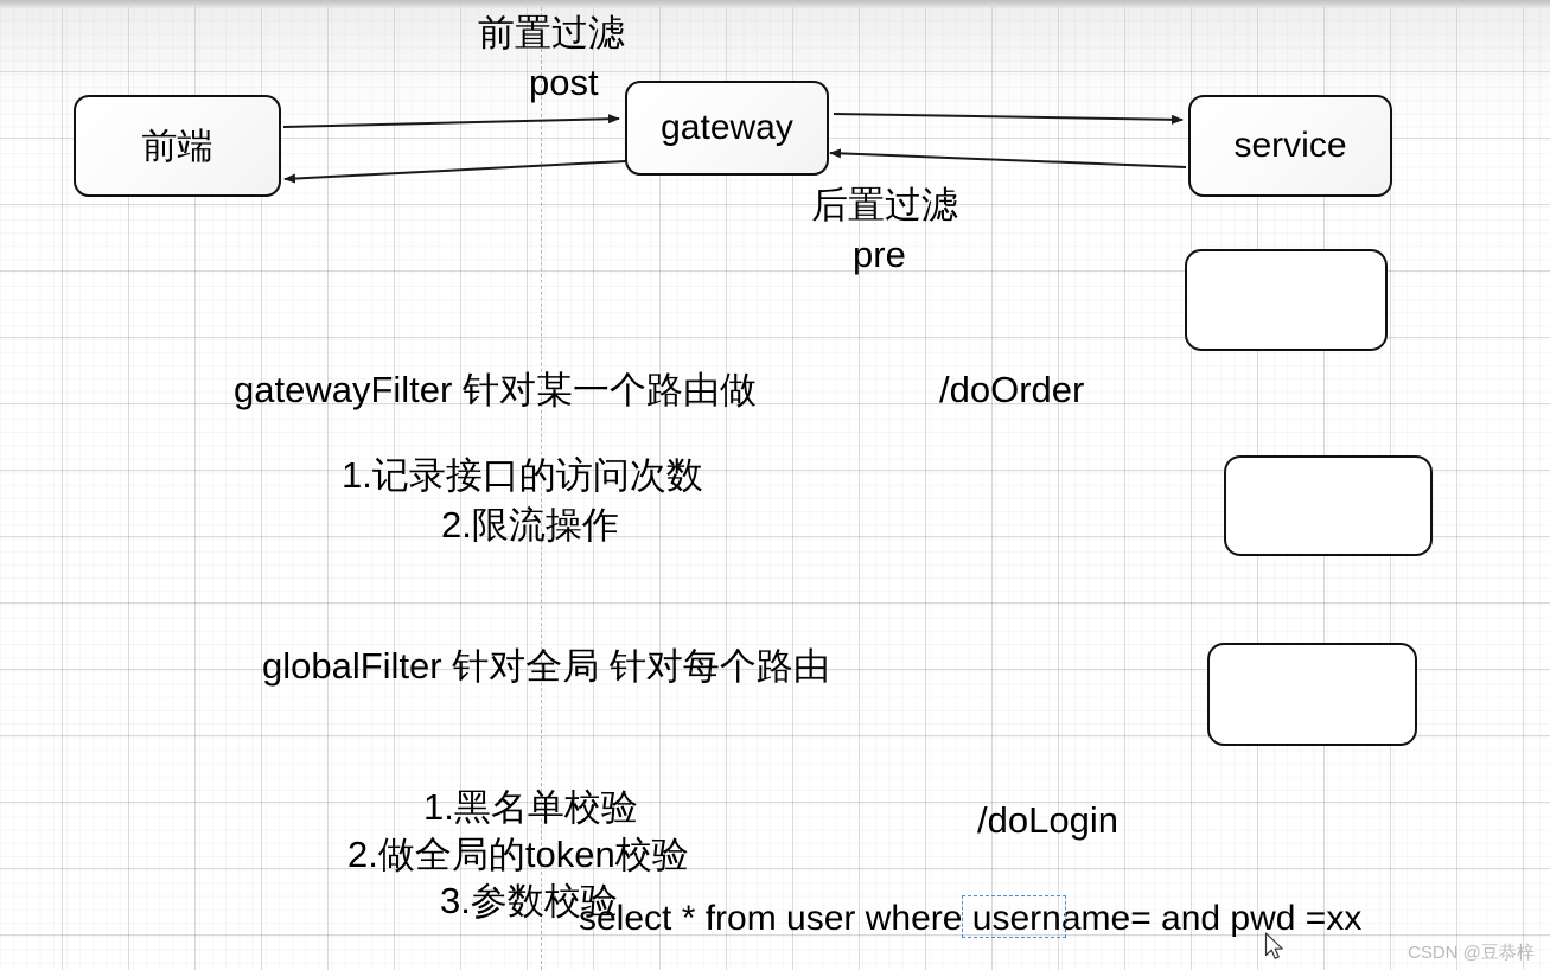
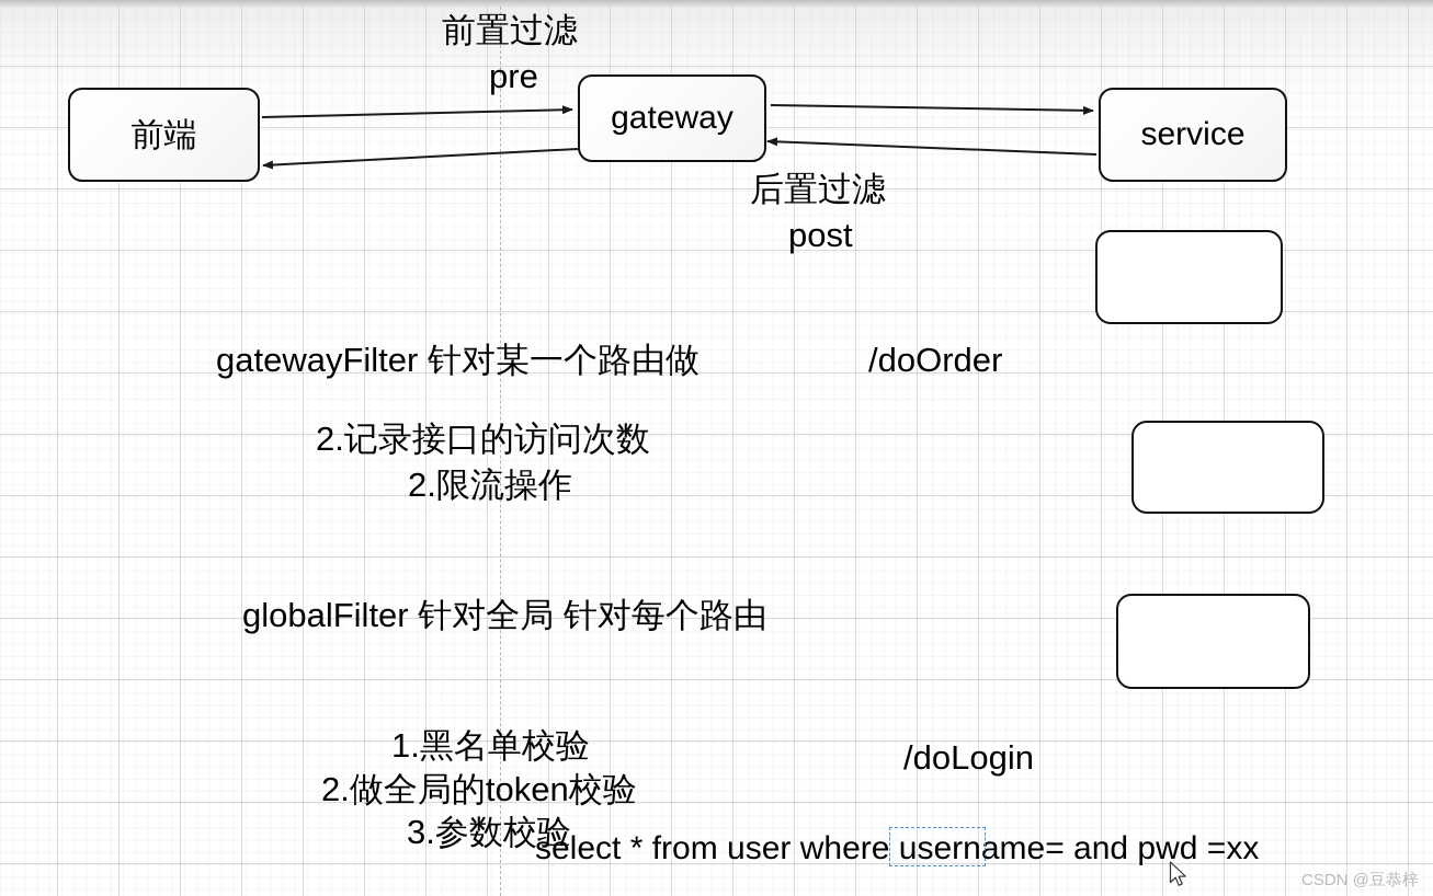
  前端
  gateway
  service
  前置过滤
- post
+ pre
  后置过滤
- pre
+ post
  gatewayFilter 针对某一个路由做
  /doOrder
- 1.记录接口的访问次数
+ 2.记录接口的访问次数
  2.限流操作
  globalFilter 针对全局 针对每个路由
  1.黑名单校验
  2.做全局的token校验
  3.参数校验
  /doLogin
  select * from user where username= and pwd =xx
  CSDN @豆恭梓
